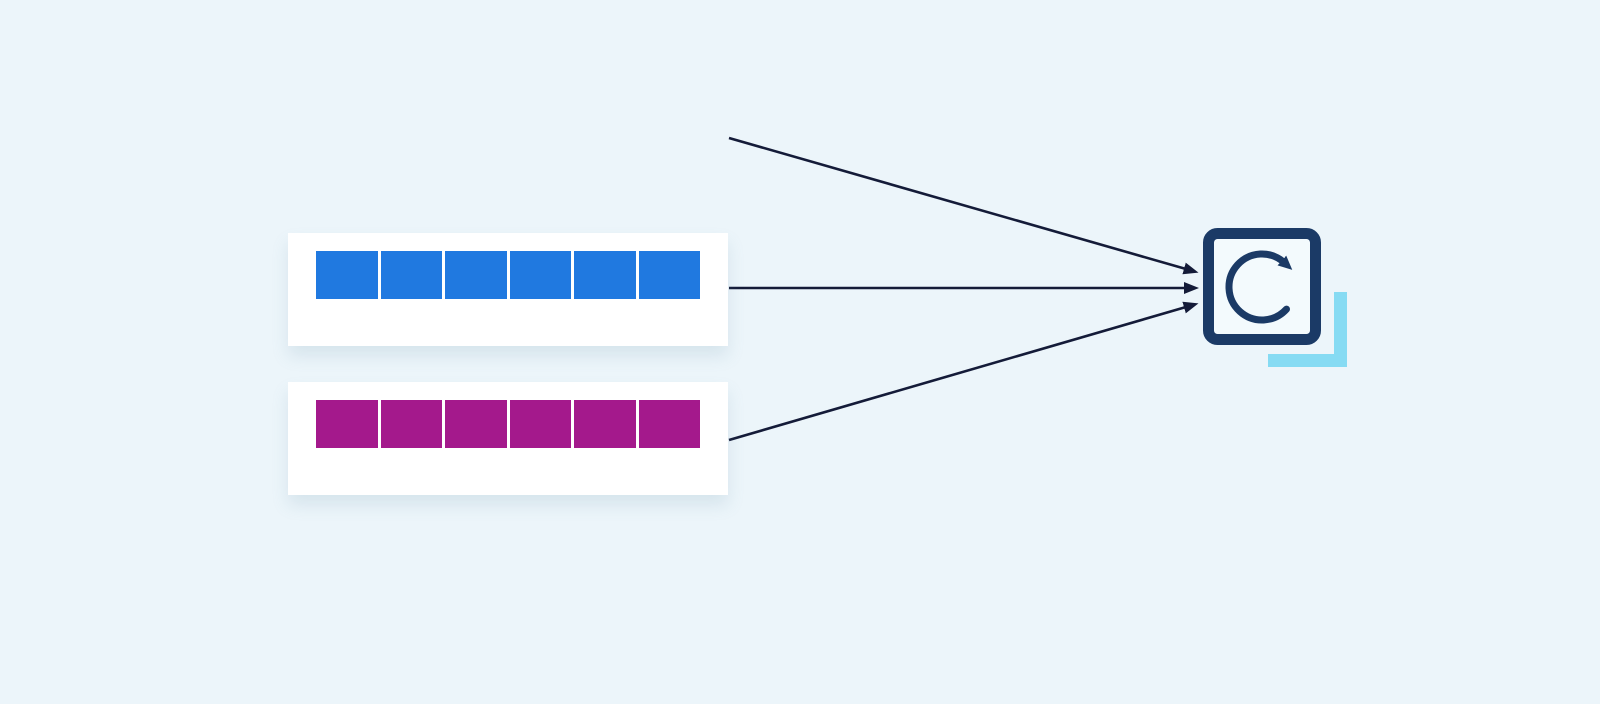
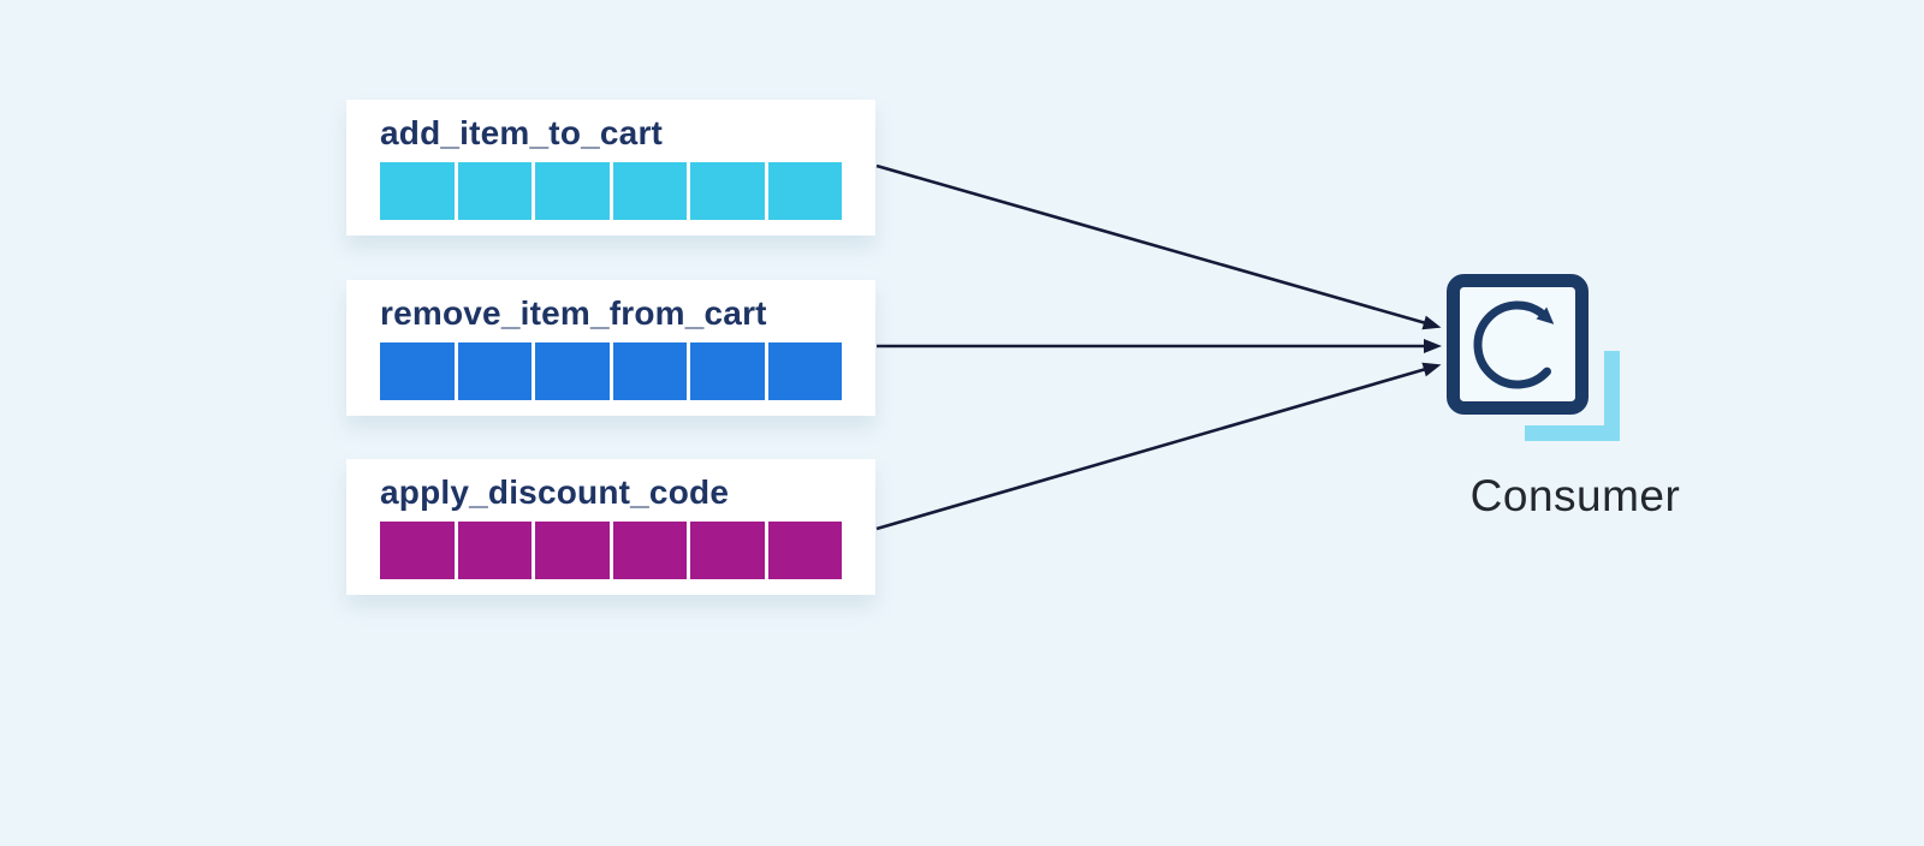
+ add_item_to_cart
+ remove_item_from_cart
+ apply_discount_code
+ Consumer
